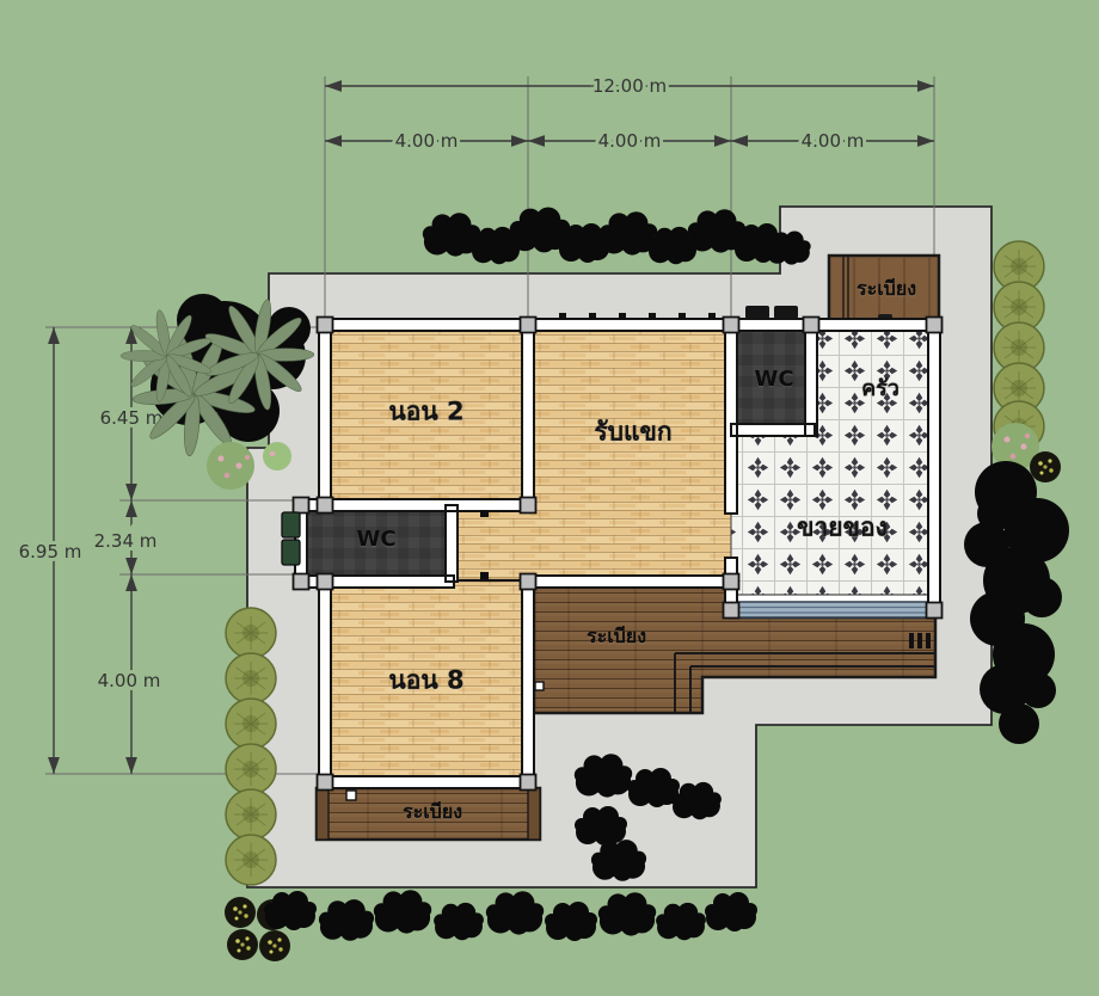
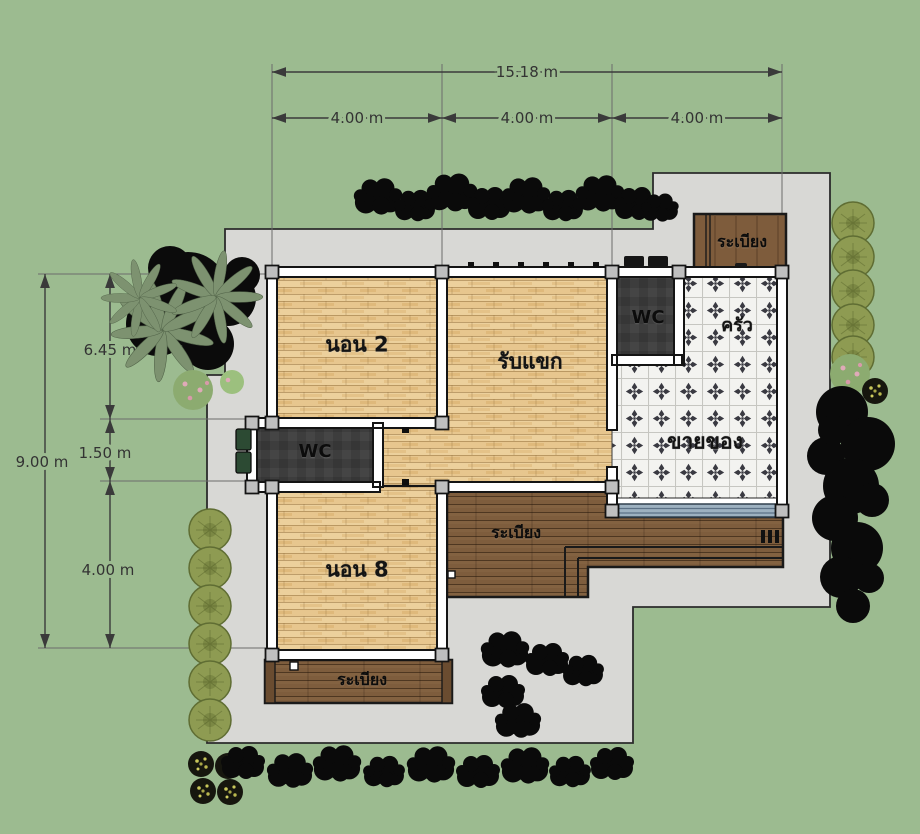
- 12.00 m
+ 15.18 m
  4.00 m
  4.00 m
  4.00 m
- 6.95 m
+ 9.00 m
  6.45 m
- 2.34 m
+ 1.50 m
  4.00 m
  นอน 2
  รับแขก
  WC
  ครัว
  ขายของ
  WC
  นอน 8
  ระเบียง
  ระเบียง
  ระเบียง
